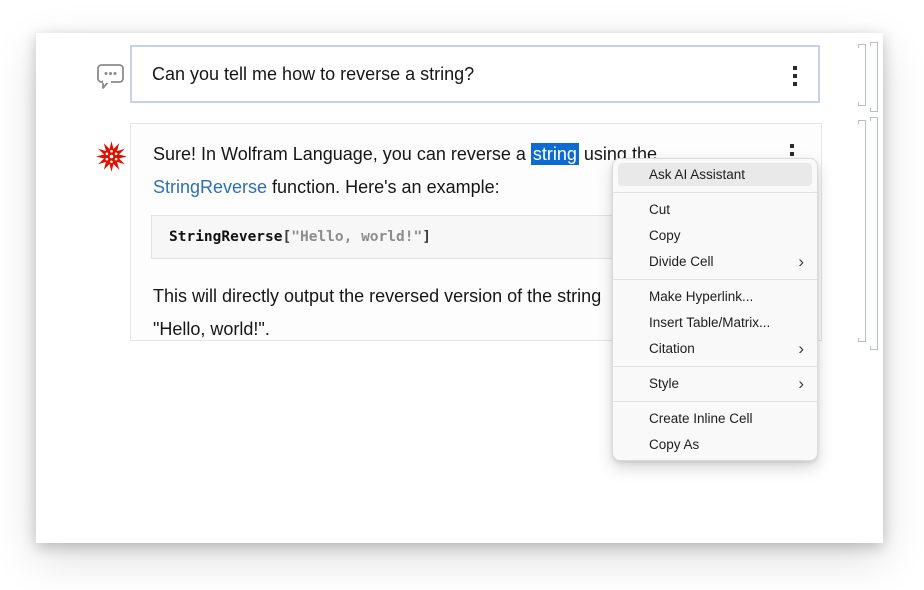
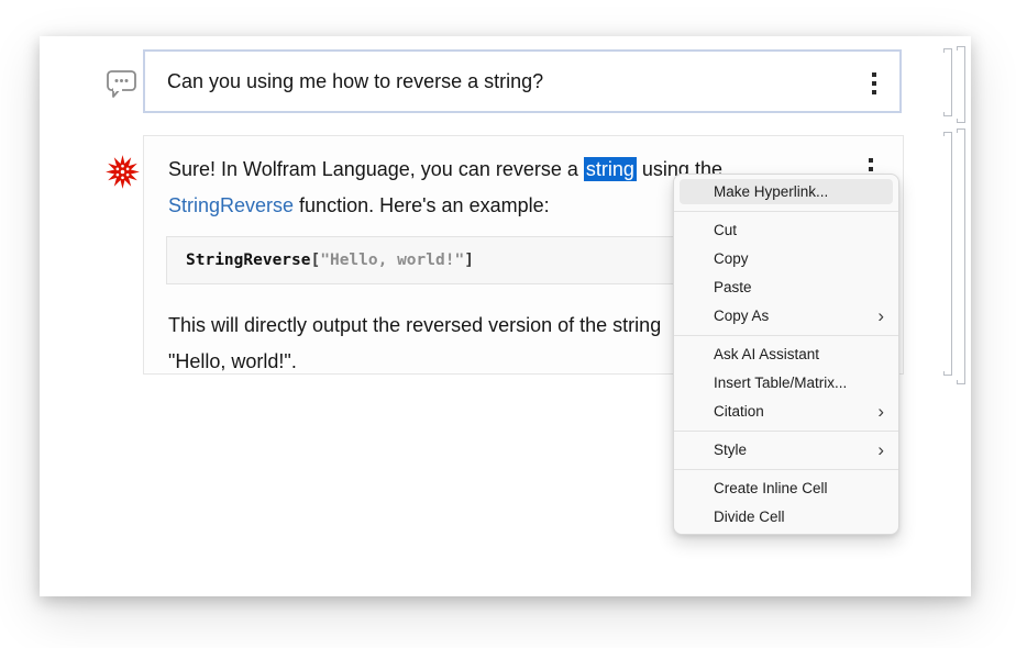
- Can you tell me how to reverse a string?
+ Can you using me how to reverse a string?
  Sure! In Wolfram Language, you can reverse a string using the
  StringReverse function. Here's an example:
  StringReverse["Hello, world!"]
  This will directly output the reversed version of the string
  "Hello, world!".
- Ask AI Assistant
+ Make Hyperlink...
  Cut
  Copy
+ Paste
- Divide Cell
+ Copy As
  ›
- Make Hyperlink...
+ Ask AI Assistant
  Insert Table/Matrix...
  Citation
  ›
  Style
  ›
  Create Inline Cell
- Copy As
+ Divide Cell
